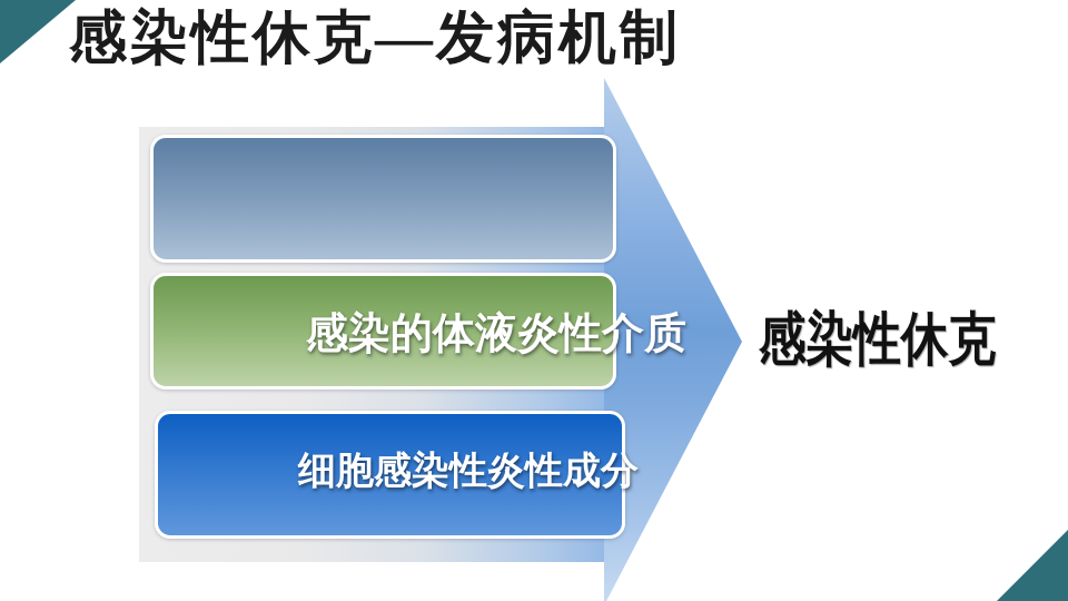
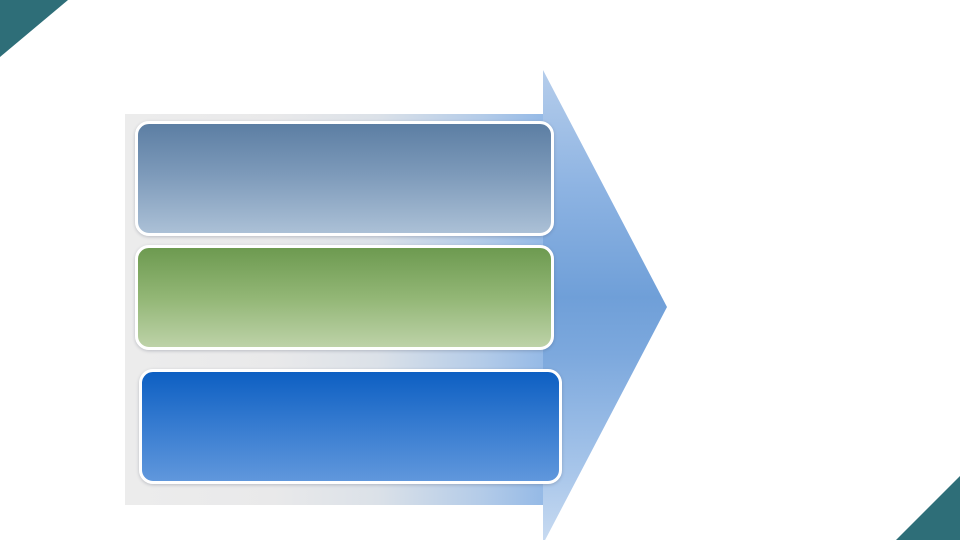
- 感染性休克—发病机制
- 感染的体液炎性介质
- 细胞感染性炎性成分
- 感染性休克
